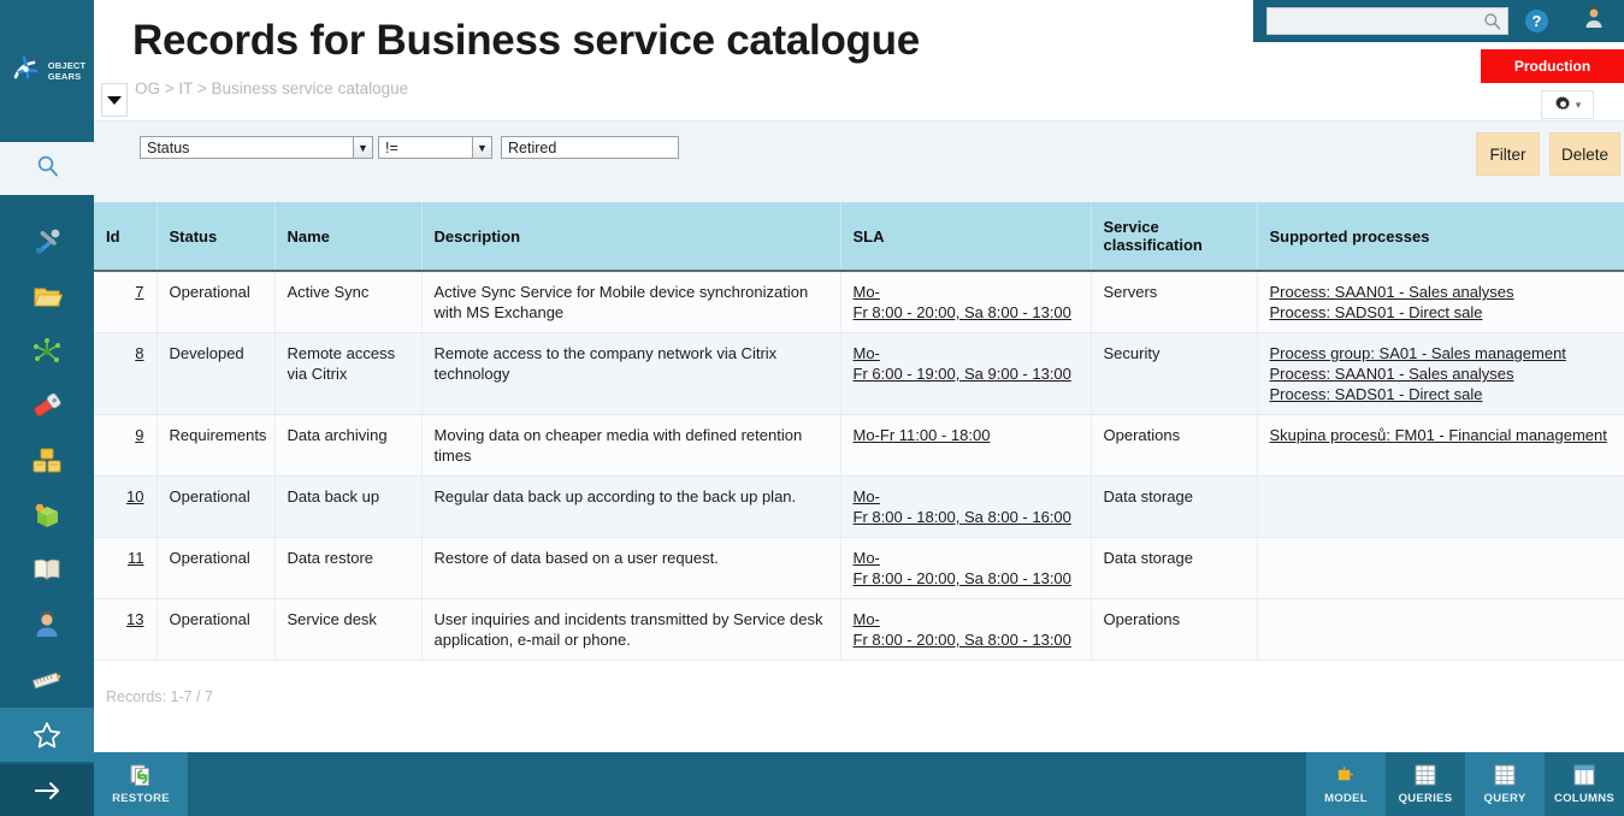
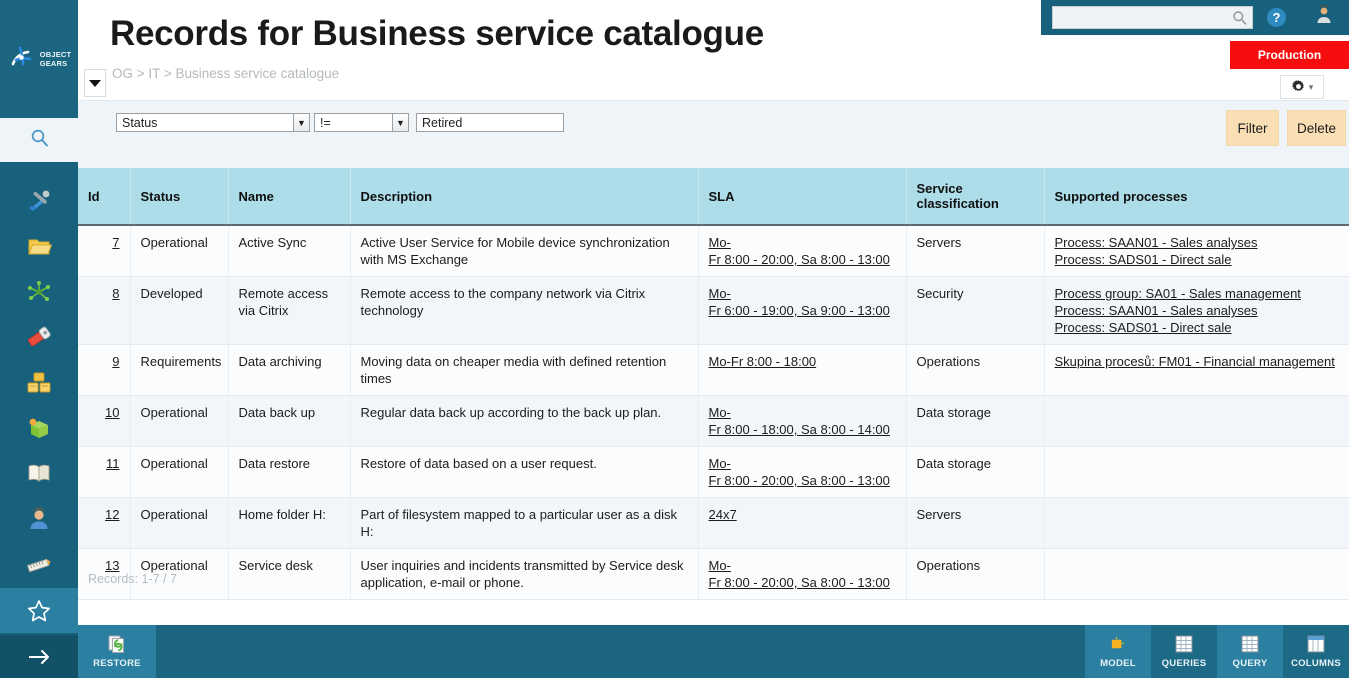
  OBJECT
  GEARS
  Records for Business service catalogue
  OG > IT > Business service catalogue
  ?
  Production
  ▾
  Status
  ▼
  !=
  ▼
  Retired
  Filter
  Delete
  Id	Status	Name	Description	SLA	Service classification	Supported processes
- 7	Operational	Active Sync	Active Sync Service for Mobile device synchronization with MS Exchange	Mo-Fr 8:00 - 20:00, Sa 8:00 - 13:00	Servers	Process: SAAN01 - Sales analysesProcess: SADS01 - Direct sale
+ 7	Operational	Active Sync	Active User Service for Mobile device synchronization with MS Exchange	Mo-Fr 8:00 - 20:00, Sa 8:00 - 13:00	Servers	Process: SAAN01 - Sales analysesProcess: SADS01 - Direct sale
  8	Developed	Remote access via Citrix	Remote access to the company network via Citrix technology	Mo-Fr 6:00 - 19:00, Sa 9:00 - 13:00	Security	Process group: SA01 - Sales managementProcess: SAAN01 - Sales analysesProcess: SADS01 - Direct sale
- 9	Requirements	Data archiving	Moving data on cheaper media with defined retention times	Mo-Fr 11:00 - 18:00	Operations	Skupina procesů: FM01 - Financial management
+ 9	Requirements	Data archiving	Moving data on cheaper media with defined retention times	Mo-Fr 8:00 - 18:00	Operations	Skupina procesů: FM01 - Financial management
- 10	Operational	Data back up	Regular data back up according to the back up plan.	Mo-Fr 8:00 - 18:00, Sa 8:00 - 16:00	Data storage
+ 10	Operational	Data back up	Regular data back up according to the back up plan.	Mo-Fr 8:00 - 18:00, Sa 8:00 - 14:00	Data storage
  11	Operational	Data restore	Restore of data based on a user request.	Mo-Fr 8:00 - 20:00, Sa 8:00 - 13:00	Data storage
+ 12	Operational	Home folder H:	Part of filesystem mapped to a particular user as a disk H:	24x7	Servers
  13	Operational	Service desk	User inquiries and incidents transmitted by Service desk application, e-mail or phone.	Mo-Fr 8:00 - 20:00, Sa 8:00 - 13:00	Operations
  Records: 1-7 / 7
  RESTORE
  MODEL
  QUERIES
  QUERY
  COLUMNS
